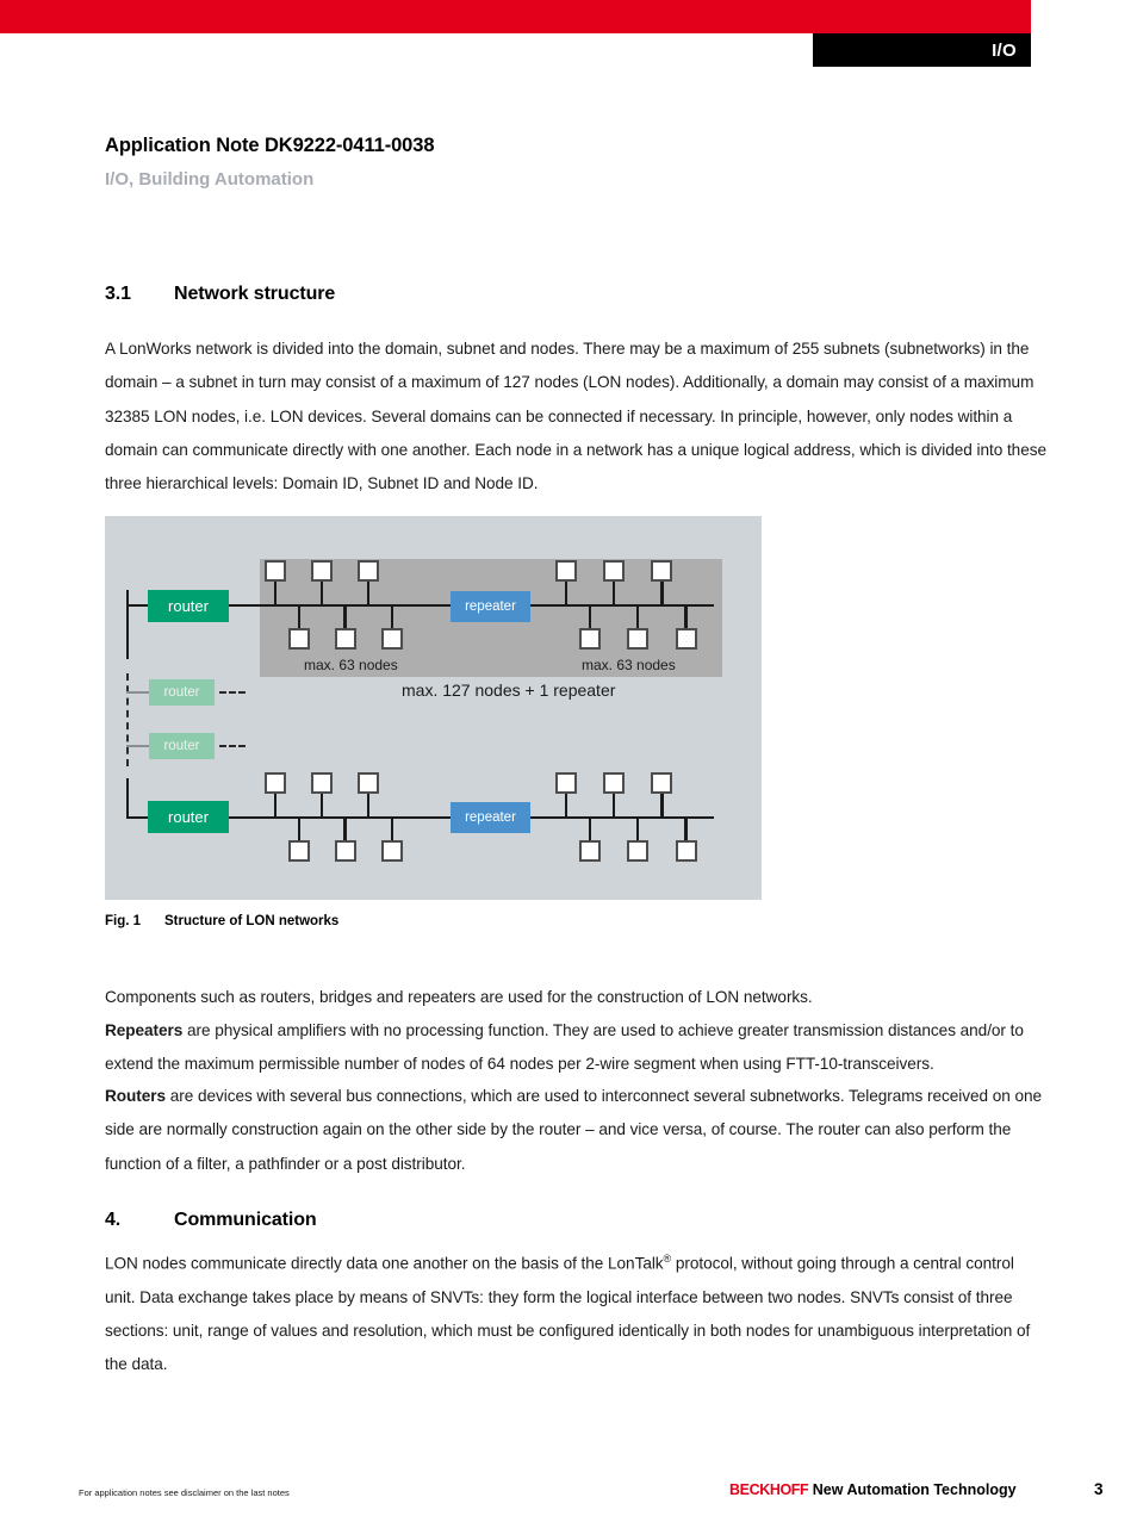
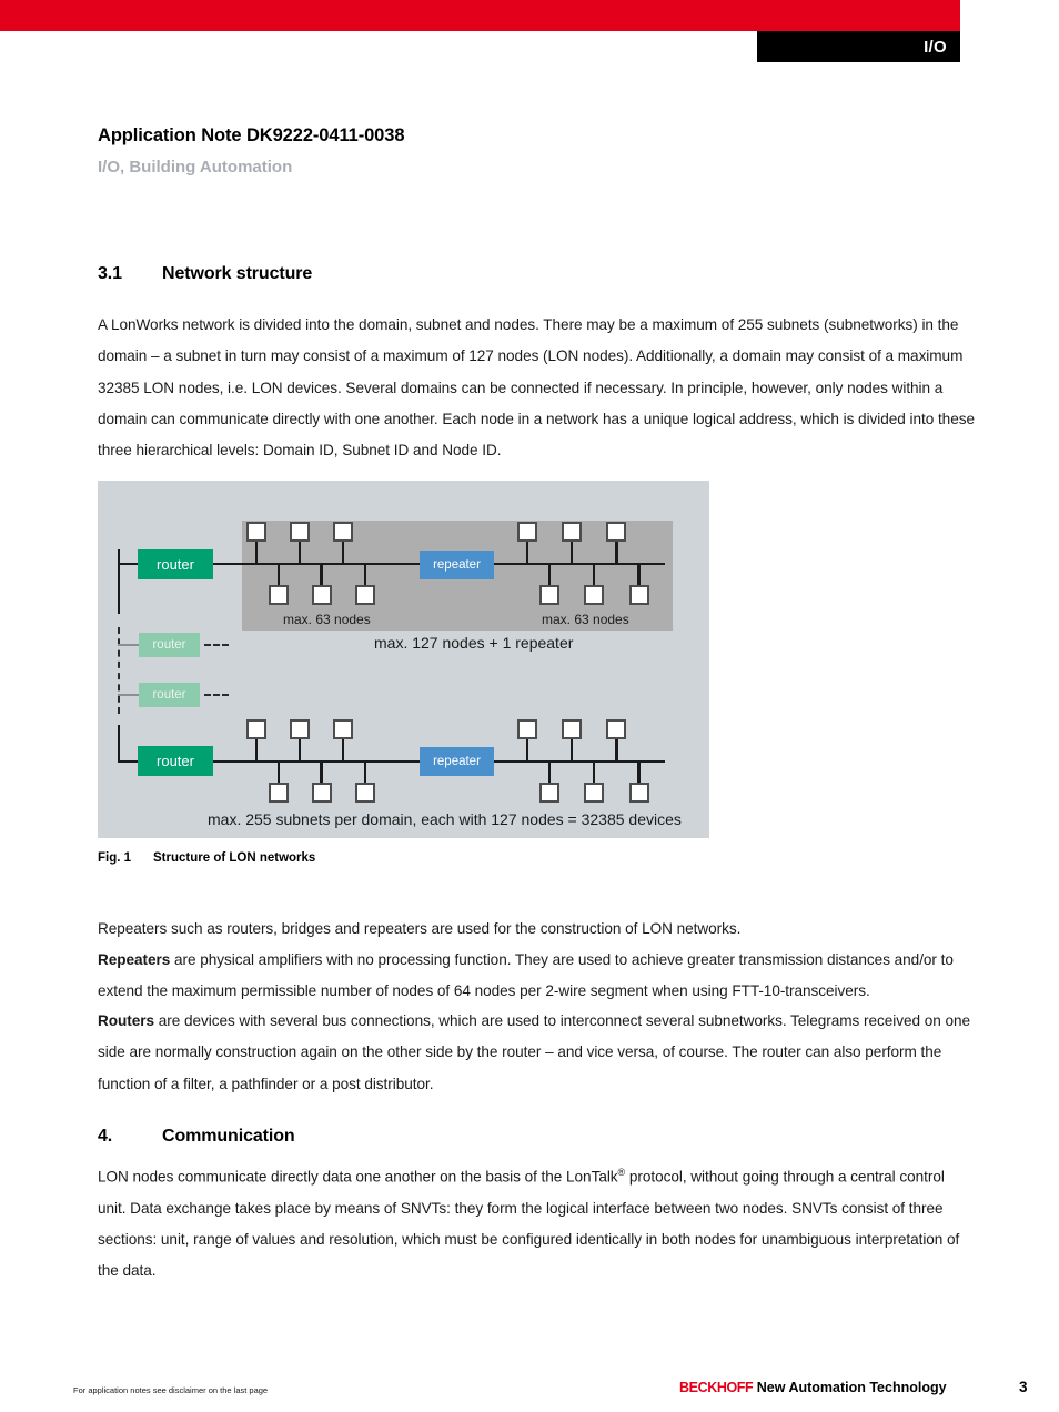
  I/O
  Application Note DK9222-0411-0038
  I/O, Building Automation
  3.1 Network structure
  A LonWorks network is divided into the domain, subnet and nodes. There may be a maximum of 255 subnets (subnetworks) in the domain – a subnet in turn may consist of a maximum of 127 nodes (LON nodes). Additionally, a domain may consist of a maximum 32385 LON nodes, i.e. LON devices. Several domains can be connected if necessary. In principle, however, only nodes within a domain can communicate directly with one another. Each node in a network has a unique logical address, which is divided into these three hierarchical levels: Domain ID, Subnet ID and Node ID.
  router
  repeater
  max. 63 nodes
  max. 63 nodes
  max. 127 nodes + 1 repeater
  router
  router
  router
  repeater
+ max. 255 subnets per domain, each with 127 nodes = 32385 devices
  Fig. 1 Structure of LON networks
- Components such as routers, bridges and repeaters are used for the construction of LON networks.
+ Repeaters such as routers, bridges and repeaters are used for the construction of LON networks.
  Repeaters are physical amplifiers with no processing function. They are used to achieve greater transmission distances and/or to extend the maximum permissible number of nodes of 64 nodes per 2-wire segment when using FTT-10-transceivers.
  Routers are devices with several bus connections, which are used to interconnect several subnetworks. Telegrams received on one side are normally construction again on the other side by the router – and vice versa, of course. The router can also perform the function of a filter, a pathfinder or a post distributor.
  4. Communication
  LON nodes communicate directly data one another on the basis of the LonTalk® protocol, without going through a central control unit. Data exchange takes place by means of SNVTs: they form the logical interface between two nodes. SNVTs consist of three sections: unit, range of values and resolution, which must be configured identically in both nodes for unambiguous interpretation of the data.
- For application notes see disclaimer on the last notes
+ For application notes see disclaimer on the last page
  BECKHOFF New Automation Technology
  3
